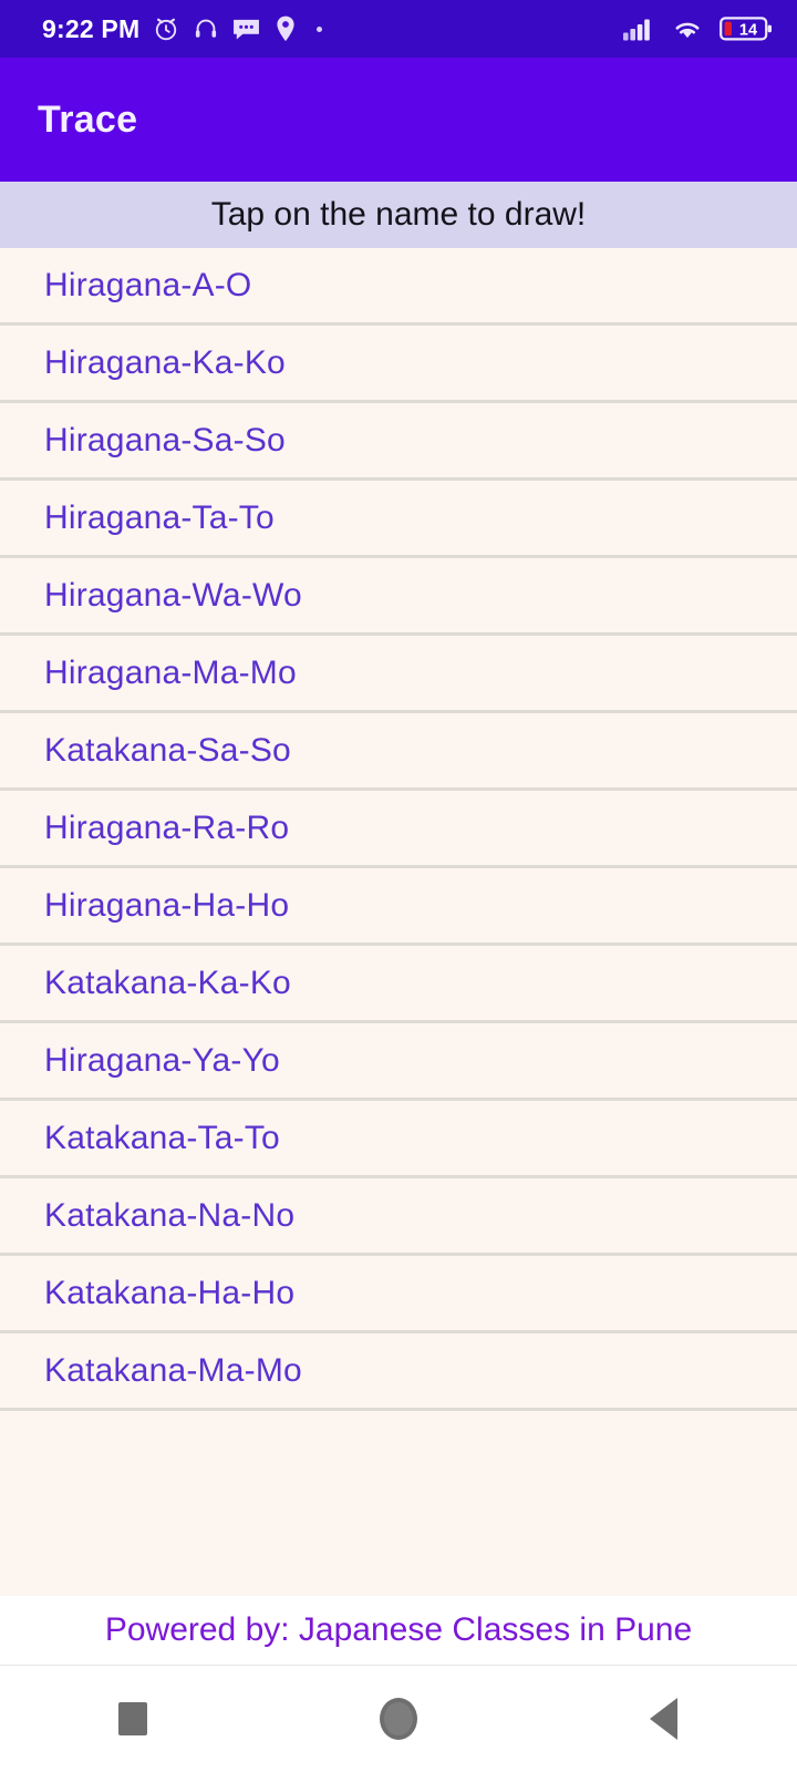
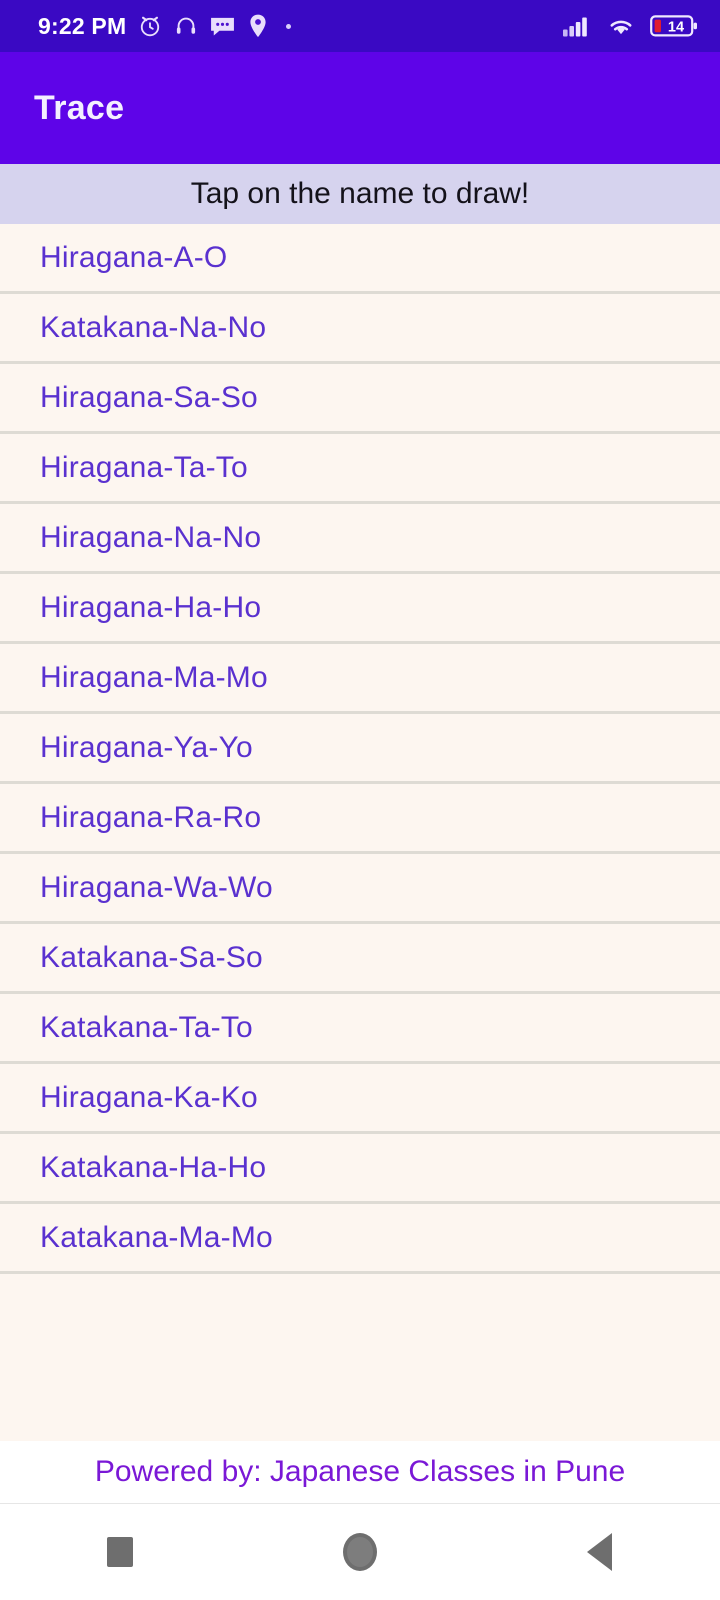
  9:22 PM
  14
  Trace
  Tap on the name to draw!
  Hiragana-A-O
- Hiragana-Ka-Ko
+ Katakana-Na-No
  Hiragana-Sa-So
  Hiragana-Ta-To
+ Hiragana-Na-No
- Hiragana-Wa-Wo
+ Hiragana-Ha-Ho
  Hiragana-Ma-Mo
- Katakana-Sa-So
+ Hiragana-Ya-Yo
  Hiragana-Ra-Ro
- Hiragana-Ha-Ho
+ Hiragana-Wa-Wo
- Katakana-Ka-Ko
- Hiragana-Ya-Yo
+ Katakana-Sa-So
  Katakana-Ta-To
- Katakana-Na-No
+ Hiragana-Ka-Ko
  Katakana-Ha-Ho
  Katakana-Ma-Mo
  Powered by: Japanese Classes in Pune
